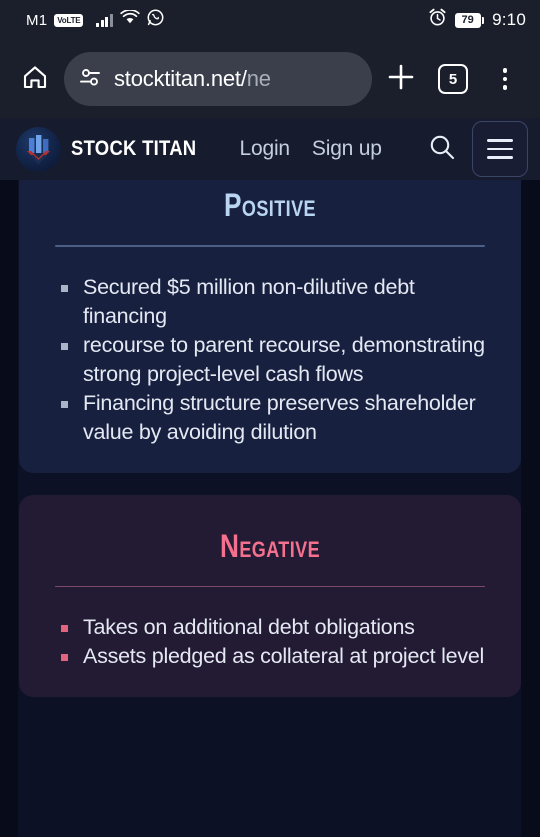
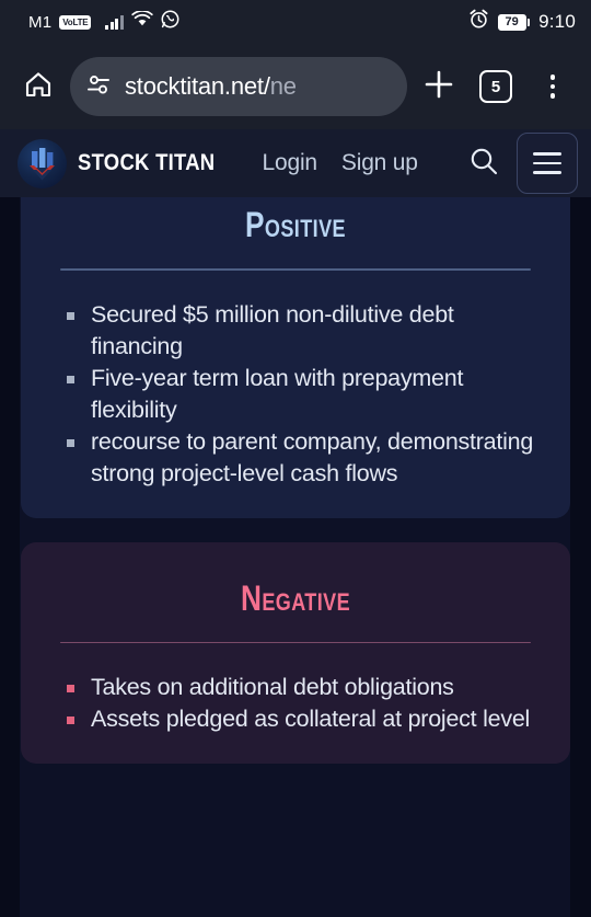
  M1
  VoLTE
  79
  9:10
  stocktitan.net/ne
  5
  STOCK TITAN
  Login
  Sign up
  Positive
  Secured $5 million non-dilutive debt financing
+ Five-year term loan with prepayment flexibility
- recourse to parent recourse, demonstrating strong project-level cash flows
+ recourse to parent company, demonstrating strong project-level cash flows
- Financing structure preserves shareholder value by avoiding dilution
  Negative
  Takes on additional debt obligations
  Assets pledged as collateral at project level
